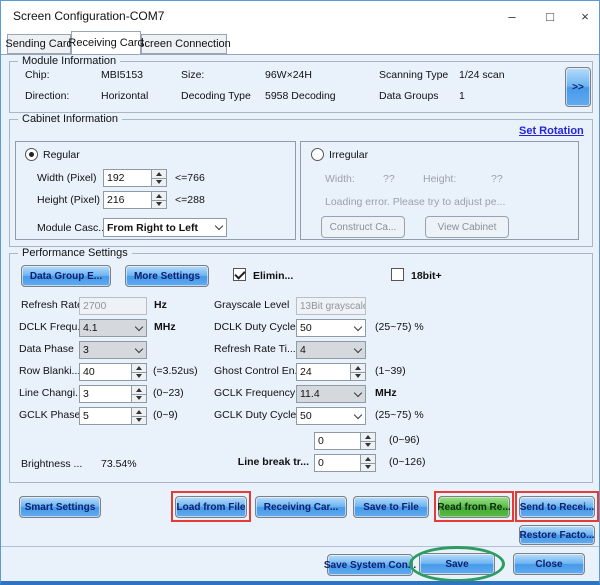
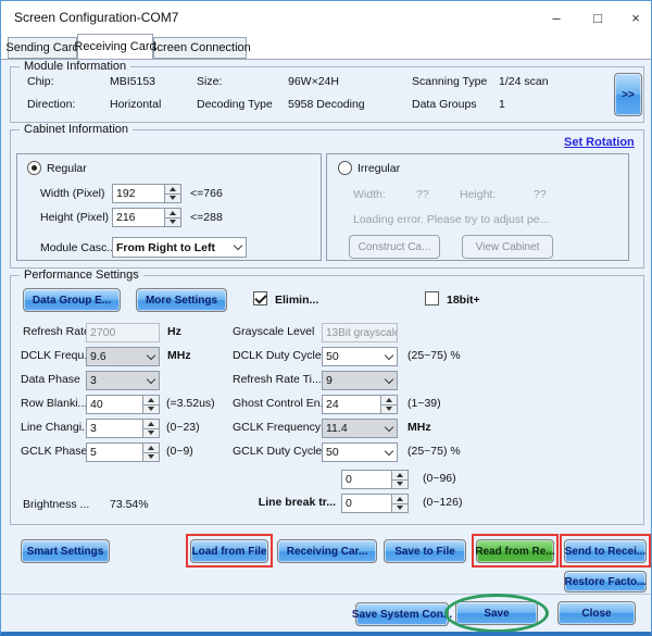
  Screen Configuration-COM7
  –
  □
  ×
  Sending Card
  Receiving Card
  creen Connection
  Module Information
  Chip:
  MBI5153
  Size:
  96W×24H
  Scanning Type
  1/24 scan
  Direction:
  Horizontal
  Decoding Type
  5958 Decoding
  Data Groups
  1
  >>
  Cabinet Information
  Set Rotation
  Regular
  Width (Pixel)
  192
  <=766
  Height (Pixel)
  216
  <=288
  Module Casc.
  From Right to Left
  Irregular
  Width:
  ??
  Height:
  ??
  Loading error. Please try to adjust pe...
  Construct Ca...
  View Cabinet
  Performance Settings
  Data Group E...
  More Settings
  Elimin...
  18bit+
  Refresh Rat
  2700
  Hz
  Grayscale Level
  13Bit grayscal
  DCLK Frequ
- 4.1
+ 9.6
  MHz
  DCLK Duty Cycle
  50
  (25~75) %
  Data Phase
  3
  Refresh Rate Ti...
- 4
+ 9
  Row Blanki..
  40
  (=3.52us)
  Ghost Control En
  24
  (1~39)
  Line Changi.
  3
  (0~23)
  GCLK Frequency
  11.4
  MHz
  GCLK Phase
  5
  (0~9)
  GCLK Duty Cycle
  50
  (25~75) %
  0
  (0~96)
  Brightness ...
  73.54%
  Line break tr...
  0
  (0~126)
  Smart Settings
  Load from File
  Receiving Car...
  Save to File
  Read from Re...
  Send to Recei...
  Restore Facto...
  Save System Con...
  Save
  Close
